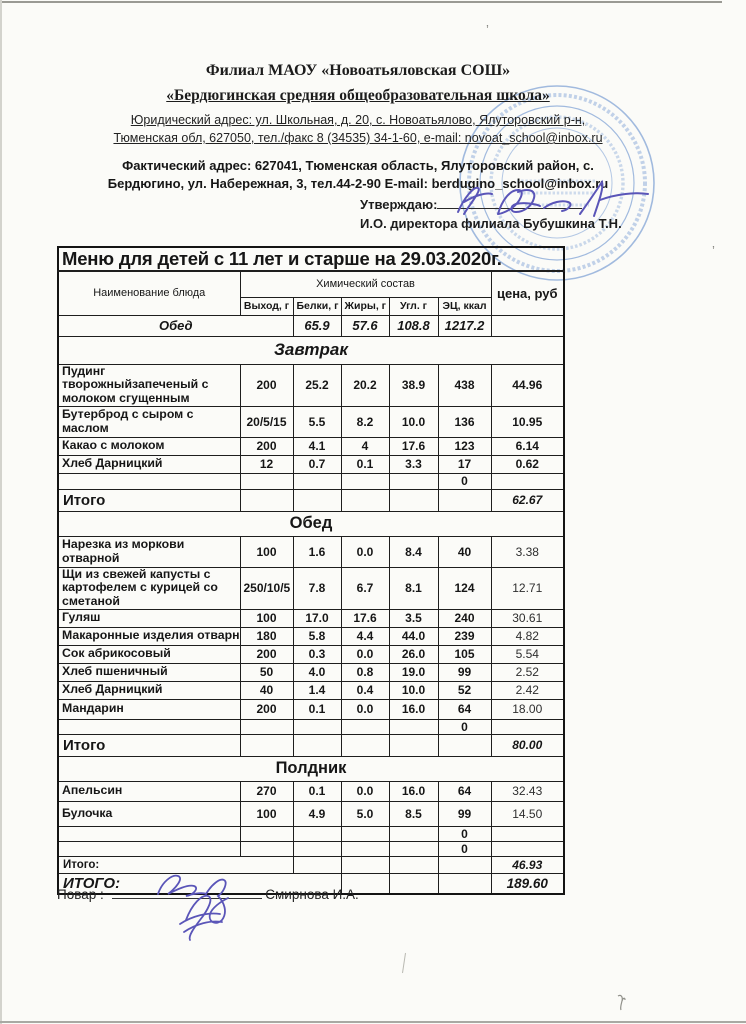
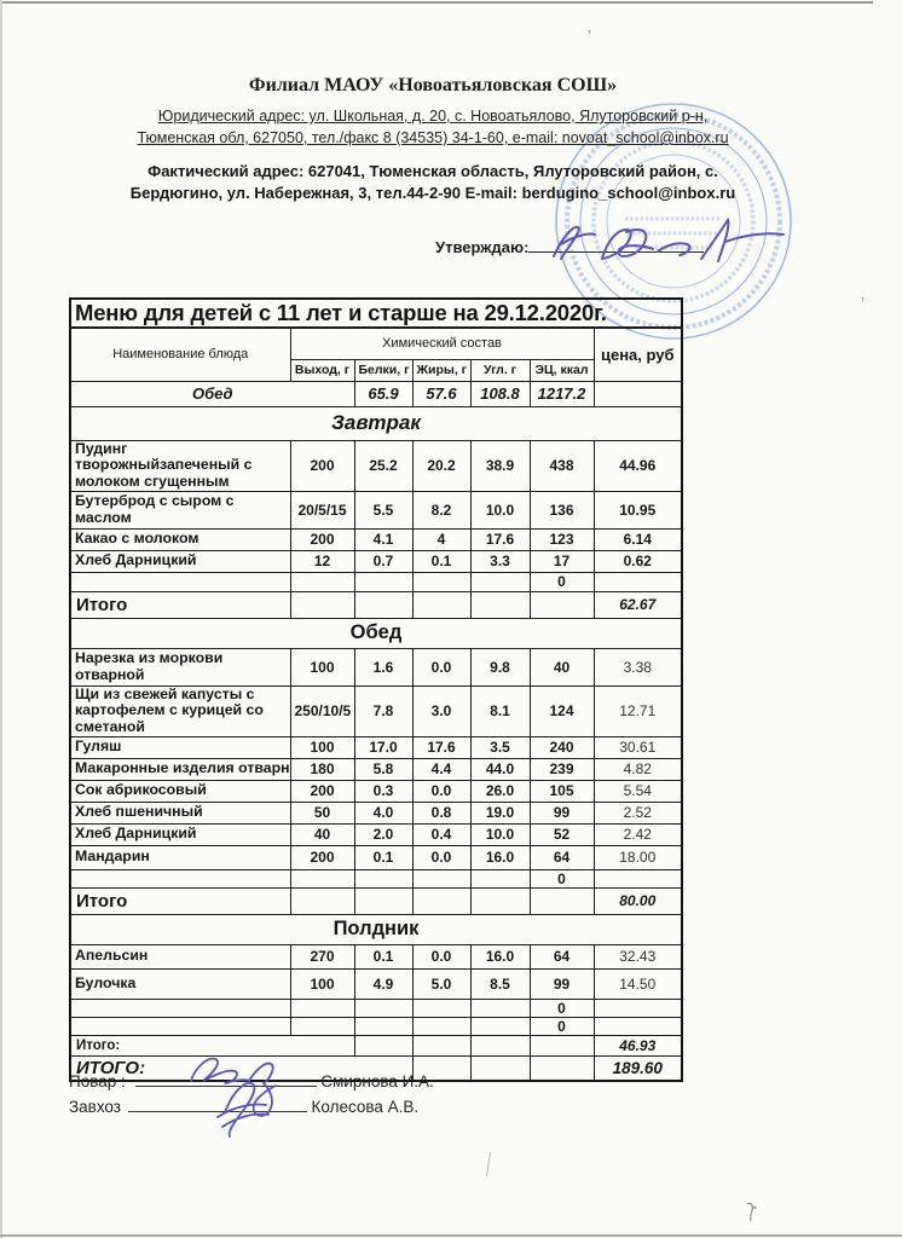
  ’
  ’
  Филиал МАОУ «Новоатьяловская СОШ»
- «Бердюгинская средняя общеобразовательная школа»
  Юридический адрес: ул. Школьная, д. 20, с. Новоатьялово, Ялуторовский р-н,
  Тюменская обл, 627050, тел./факс 8 (34535) 34-1-60, e-mail: novoat_school@inbox.ru
  Фактический адрес: 627041, Тюменская область, Ялуторовский район, с.
  Бердюгино, ул. Набережная, 3, тел.44-2-90 E-mail: berdugino_school@inbox.ru
  Утверждаю:
- И.О. директора филиала Бубушкина Т.Н.
- Меню для детей с 11 лет и старше на 29.03.2020г.
+ Меню для детей с 11 лет и старше на 29.12.2020г.
  Наименование блюда	Химический состав	цена, руб
  Выход, г	Белки, г	Жиры, г	Угл. г	ЭЦ, ккал
  Обед	65.9	57.6	108.8	1217.2
  Завтрак
  Пудинг творожныйзапеченый с молоком сгущенным	200	25.2	20.2	38.9	438	44.96
  Бутерброд с сыром с маслом	20/5/15	5.5	8.2	10.0	136	10.95
  Какао с молоком	200	4.1	4	17.6	123	6.14
  Хлеб Дарницкий	12	0.7	0.1	3.3	17	0.62
  					0
  Итого						62.67
  Обед
- Нарезка из моркови отварной	100	1.6	0.0	8.4	40	3.38
+ Нарезка из моркови отварной	100	1.6	0.0	9.8	40	3.38
- Щи из свежей капусты с картофелем с курицей со сметаной	250/10/5	7.8	6.7	8.1	124	12.71
+ Щи из свежей капусты с картофелем с курицей со сметаной	250/10/5	7.8	3.0	8.1	124	12.71
  Гуляш	100	17.0	17.6	3.5	240	30.61
  Макаронные изделия отварн	180	5.8	4.4	44.0	239	4.82
  Сок абрикосовый	200	0.3	0.0	26.0	105	5.54
  Хлеб пшеничный	50	4.0	0.8	19.0	99	2.52
- Хлеб Дарницкий	40	1.4	0.4	10.0	52	2.42
+ Хлеб Дарницкий	40	2.0	0.4	10.0	52	2.42
  Мандарин	200	0.1	0.0	16.0	64	18.00
  					0
  Итого						80.00
  Полдник
  Апельсин	270	0.1	0.0	16.0	64	32.43
  Булочка	100	4.9	5.0	8.5	99	14.50
  					0
  					0
  Итого:					46.93
  ИТОГО:				189.60
  Повар : Смирнова И.А.
+ Завхоз Колесова А.В.
